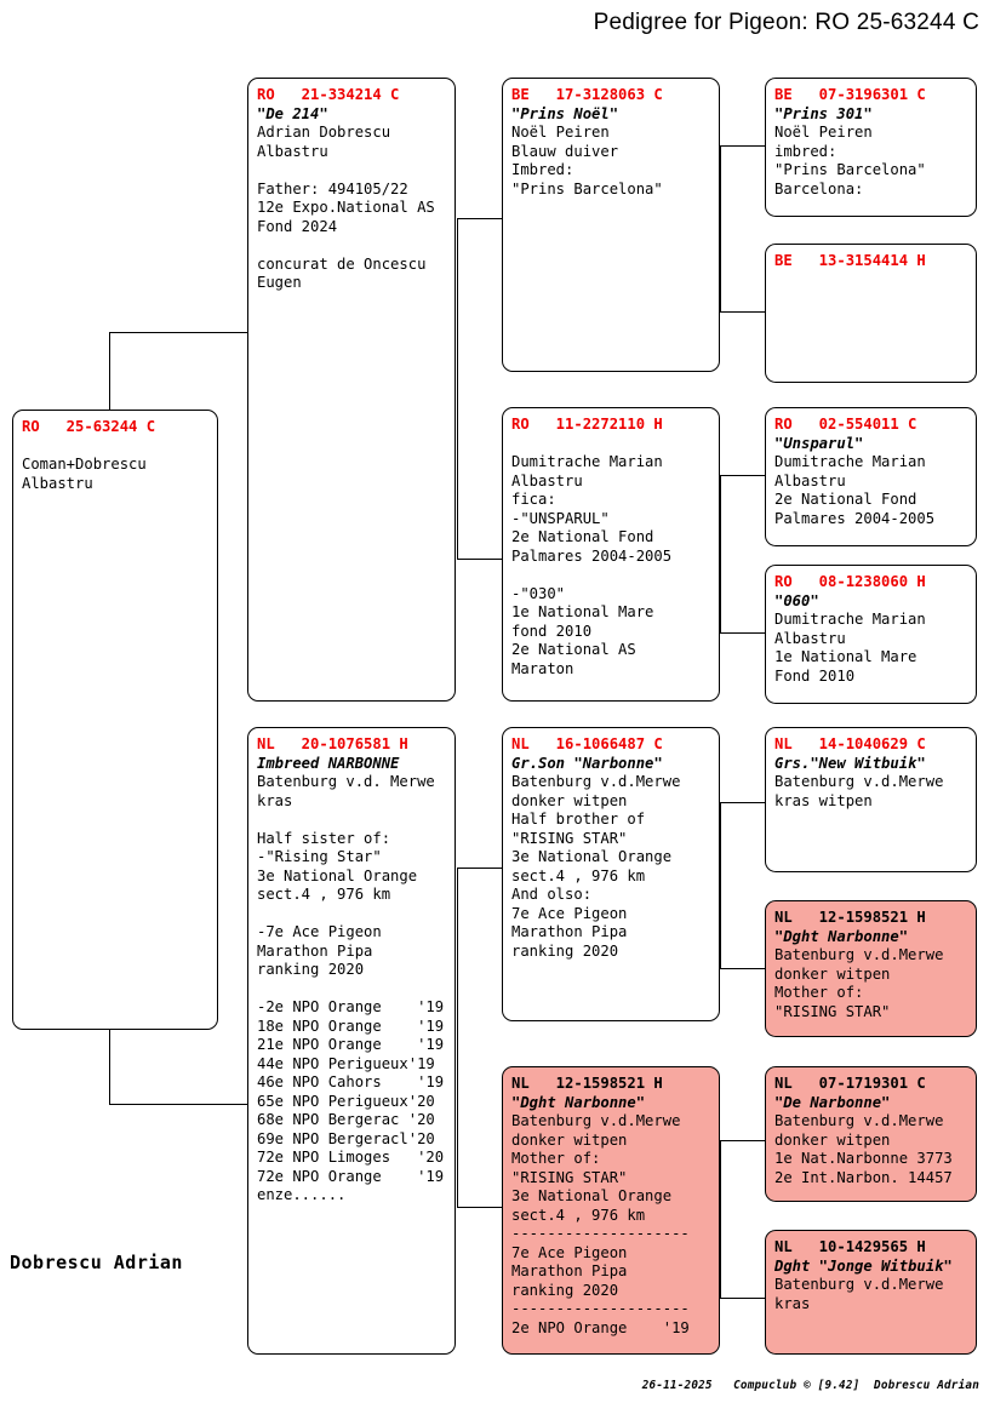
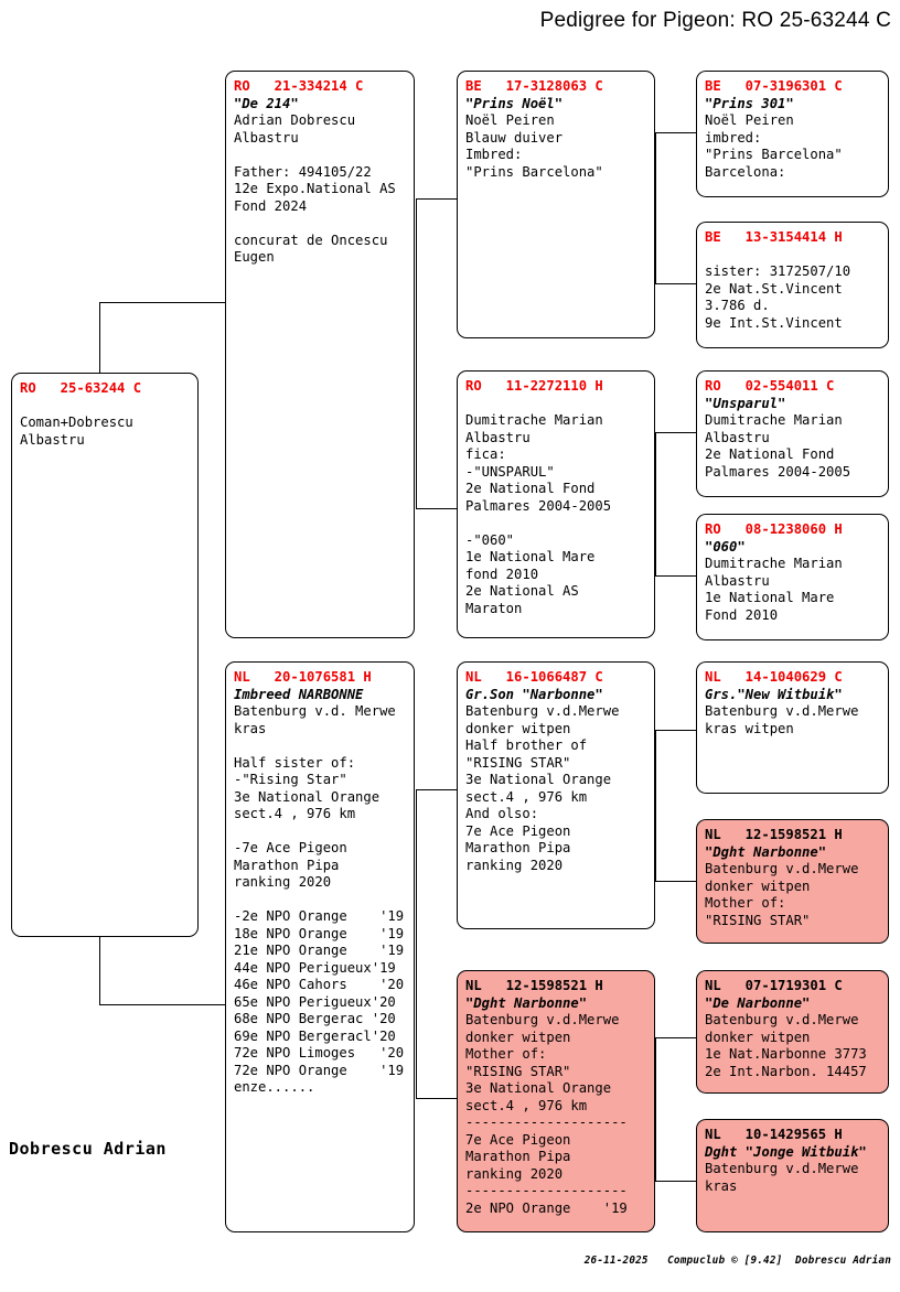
  Pedigree for Pigeon: RO 25-63244 C
  RO 25-63244 C
  Coman+Dobrescu
  Albastru
  RO 21-334214 C
  "De 214"
  Adrian Dobrescu
  Albastru
  Father: 494105/22
  12e Expo.National AS
  Fond 2024
  concurat de Oncescu
  Eugen
  NL 20-1076581 H
  Imbreed NARBONNE
  Batenburg v.d. Merwe
  kras
  Half sister of:
  -"Rising Star"
  3e National Orange
  sect.4 , 976 km
  -7e Ace Pigeon
  Marathon Pipa
  ranking 2020
  -2e NPO Orange '19
  18e NPO Orange '19
  21e NPO Orange '19
  44e NPO Perigueux'19
- 46e NPO Cahors '19
+ 46e NPO Cahors '20
  65e NPO Perigueux'20
  68e NPO Bergerac '20
  69e NPO Bergeracl'20
  72e NPO Limoges '20
  72e NPO Orange '19
  enze......
  BE 17-3128063 C
  "Prins Noël"
  Noël Peiren
  Blauw duiver
  Imbred:
  "Prins Barcelona"
  RO 11-2272110 H
  Dumitrache Marian
  Albastru
  fica:
  -"UNSPARUL"
  2e National Fond
  Palmares 2004-2005
- -"030"
+ -"060"
  1e National Mare
  fond 2010
  2e National AS
  Maraton
  NL 16-1066487 C
  Gr.Son "Narbonne"
  Batenburg v.d.Merwe
  donker witpen
  Half brother of
  "RISING STAR"
  3e National Orange
  sect.4 , 976 km
  And olso:
  7e Ace Pigeon
  Marathon Pipa
  ranking 2020
  NL 12-1598521 H
  "Dght Narbonne"
  Batenburg v.d.Merwe
  donker witpen
  Mother of:
  "RISING STAR"
  3e National Orange
  sect.4 , 976 km
  --------------------
  7e Ace Pigeon
  Marathon Pipa
  ranking 2020
  --------------------
  2e NPO Orange '19
  BE 07-3196301 C
  "Prins 301"
  Noël Peiren
  imbred:
  "Prins Barcelona"
  Barcelona:
  BE 13-3154414 H
+ sister: 3172507/10
+ 2e Nat.St.Vincent
+ 3.786 d.
+ 9e Int.St.Vincent
  RO 02-554011 C
  "Unsparul"
  Dumitrache Marian
  Albastru
  2e National Fond
  Palmares 2004-2005
  RO 08-1238060 H
  "060"
  Dumitrache Marian
  Albastru
  1e National Mare
  Fond 2010
  NL 14-1040629 C
  Grs."New Witbuik"
  Batenburg v.d.Merwe
  kras witpen
  NL 12-1598521 H
  "Dght Narbonne"
  Batenburg v.d.Merwe
  donker witpen
  Mother of:
  "RISING STAR"
  NL 07-1719301 C
  "De Narbonne"
  Batenburg v.d.Merwe
  donker witpen
  1e Nat.Narbonne 3773
  2e Int.Narbon. 14457
  NL 10-1429565 H
  Dght "Jonge Witbuik"
  Batenburg v.d.Merwe
  kras
  Dobrescu Adrian
  26-11-2025 Compuclub © [9.42] Dobrescu Adrian
